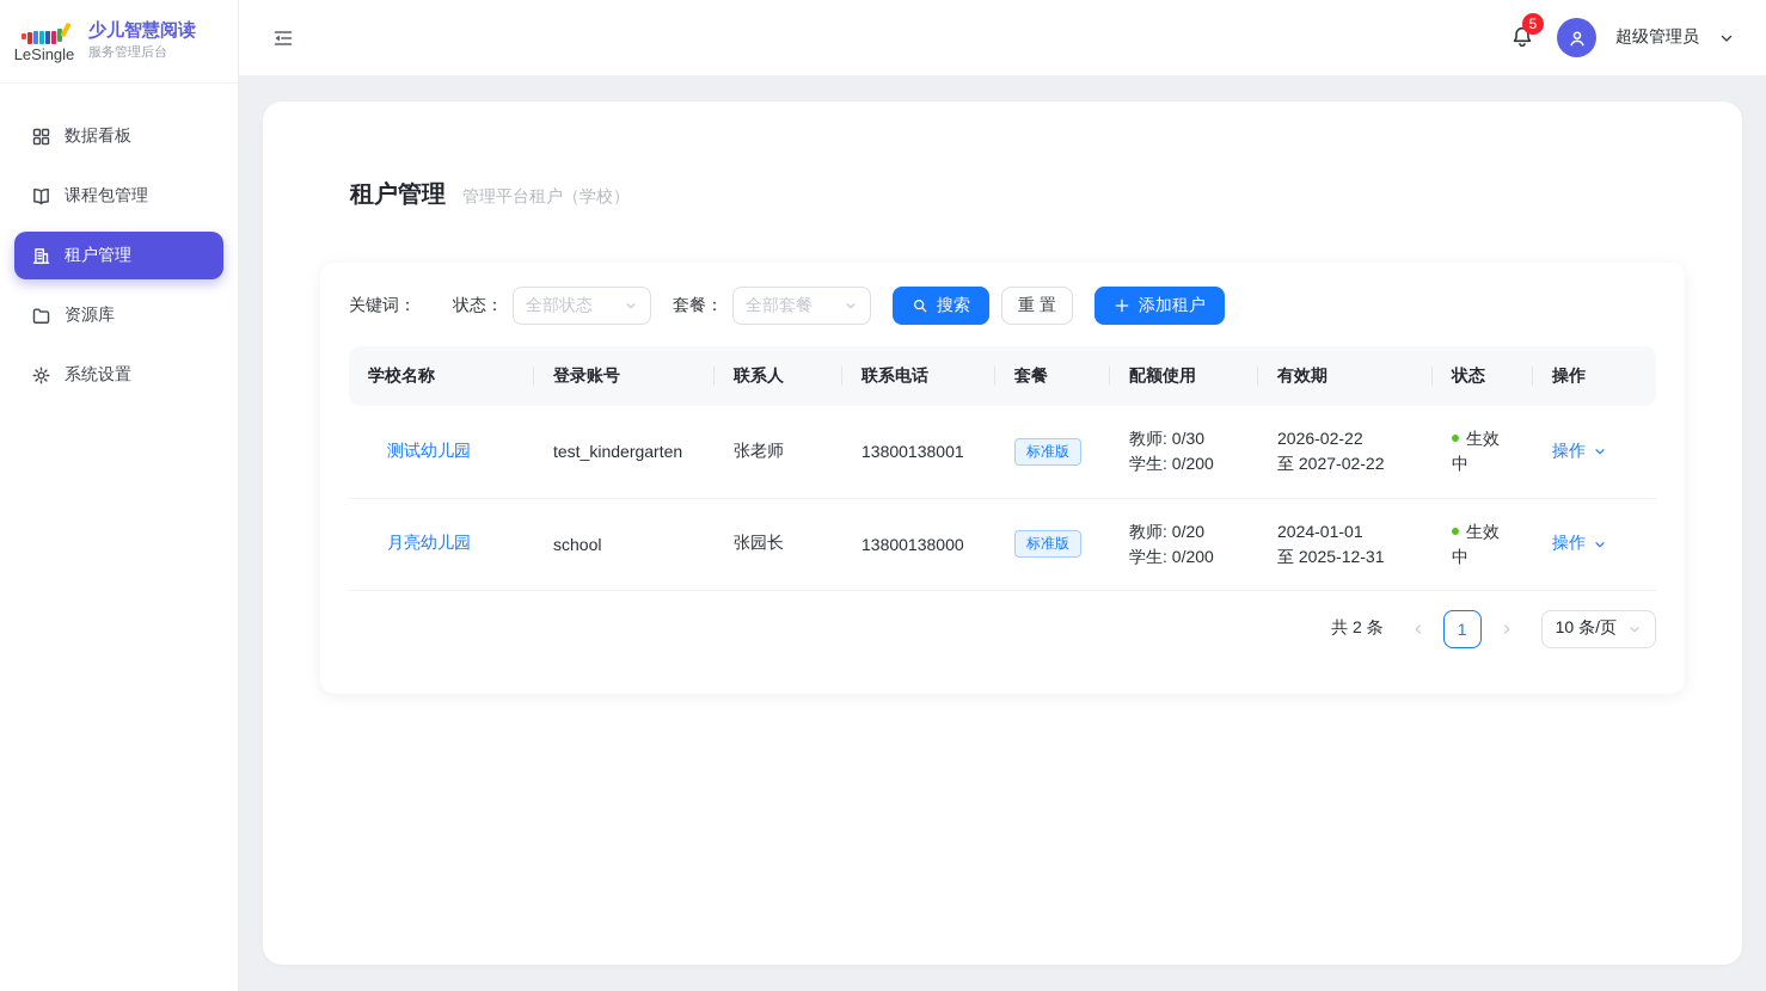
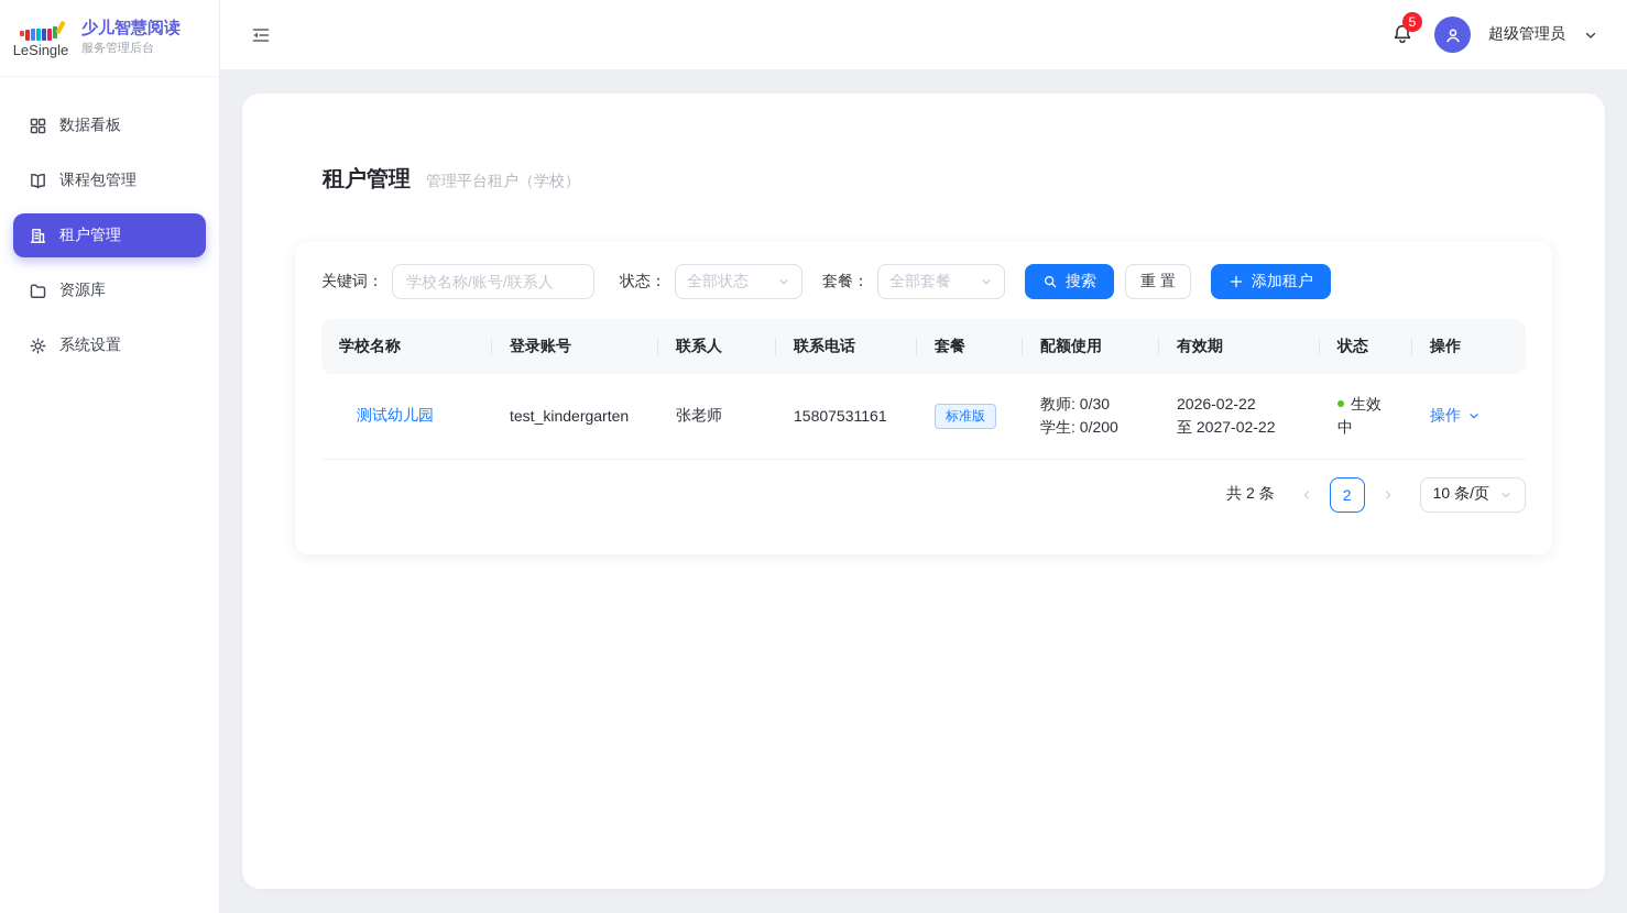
  LeSingle
  少儿智慧阅读
  服务管理后台
  数据看板
  课程包管理
  租户管理
  资源库
  系统设置
  5
  超级管理员
  租户管理
  管理平台租户（学校）
  关键词：
+ 学校名称/账号/联系人
  状态：
  全部状态
  套餐：
  全部套餐
  搜索
  重 置
  添加租户
  学校名称	登录账号	联系人	联系电话	套餐	配额使用	有效期	状态	操作
- 测试幼儿园	test_kindergarten	张老师	13800138001	标准版	教师: 0/30 学生: 0/200	2026-02-22 至 2027-02-22	生效中	操作
+ 测试幼儿园	test_kindergarten	张老师	15807531161	标准版	教师: 0/30 学生: 0/200	2026-02-22 至 2027-02-22	生效中	操作
- 月亮幼儿园	school	张园长	13800138000	标准版	教师: 0/20 学生: 0/200	2024-01-01 至 2025-12-31	生效中	操作
  共 2 条
- 1
+ 2
  10 条/页
